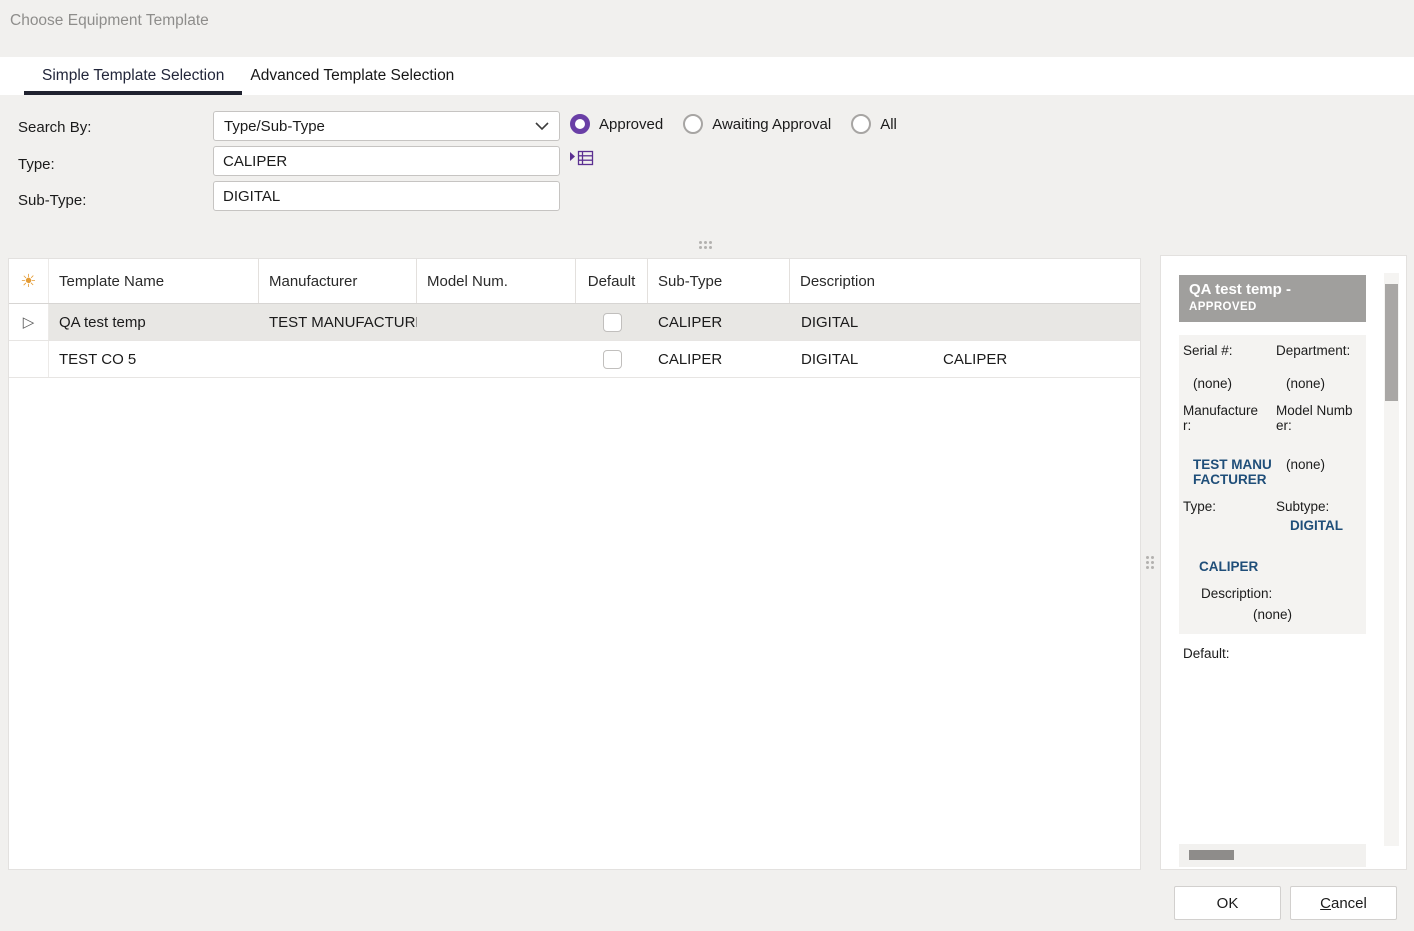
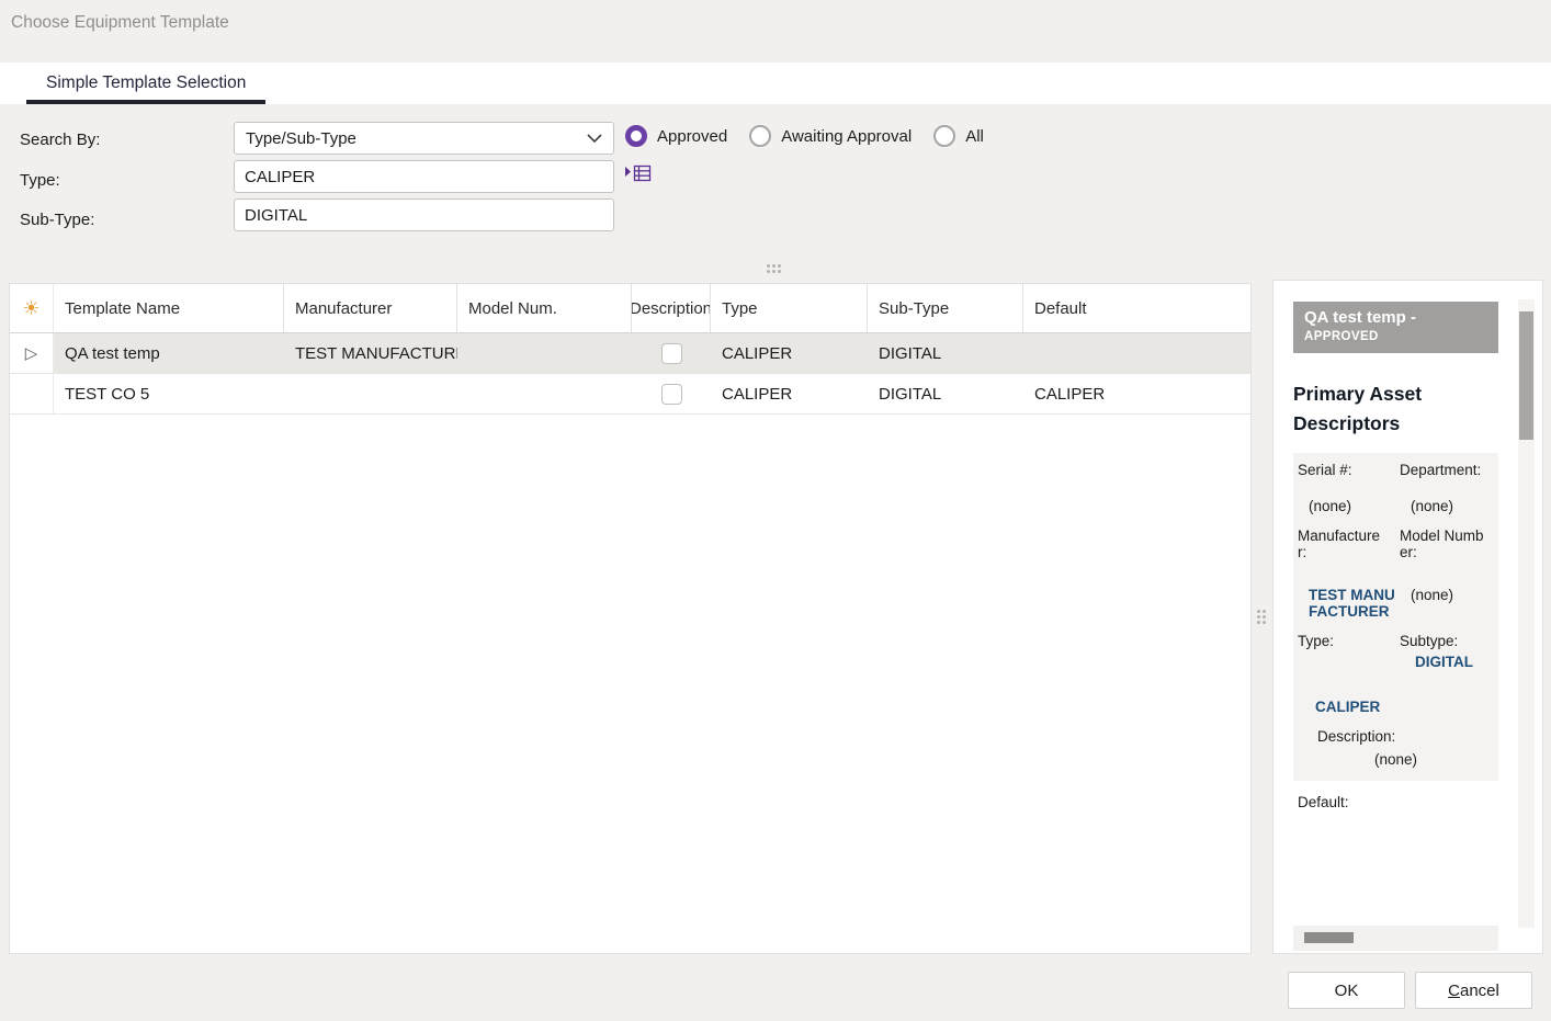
  Choose Equipment Template
  Simple Template Selection
- Advanced Template Selection
  Search By:
  Type/Sub-Type
  Approved
  Awaiting Approval
  All
  Type:
  CALIPER
  Sub-Type:
  DIGITAL
  ☀
  Template Name
  Manufacturer
  Model Num.
- Default
+ Description
+ Type
  Sub-Type
- Description
+ Default
  ▷
  QA test temp
  TEST MANUFACTUR
  CALIPER
  DIGITAL
  TEST CO 5
  CALIPER
  DIGITAL
  CALIPER
  QA test temp -
  APPROVED
+ Primary Asset Descriptors
  Serial #:
  Department:
  (none)
  (none)
  Manufacturer:
  Model Number:
  TEST MANUFACTURER
  (none)
  Type:
  Subtype:
  DIGITAL
  CALIPER
  Description:
  (none)
  Default:
  OK
  Cancel
